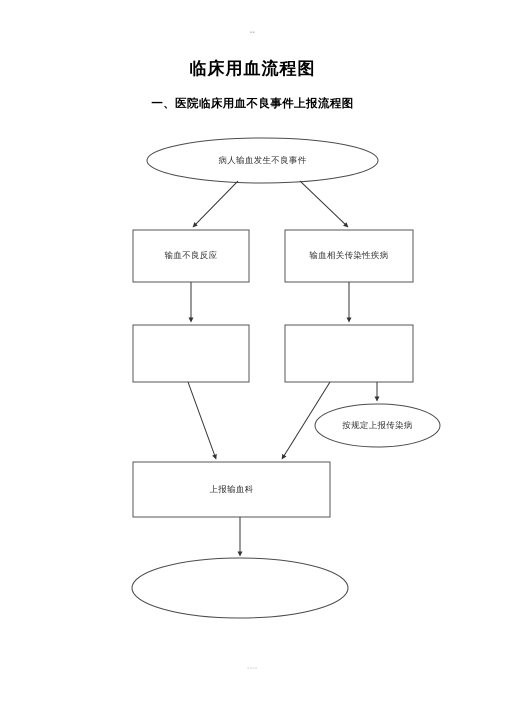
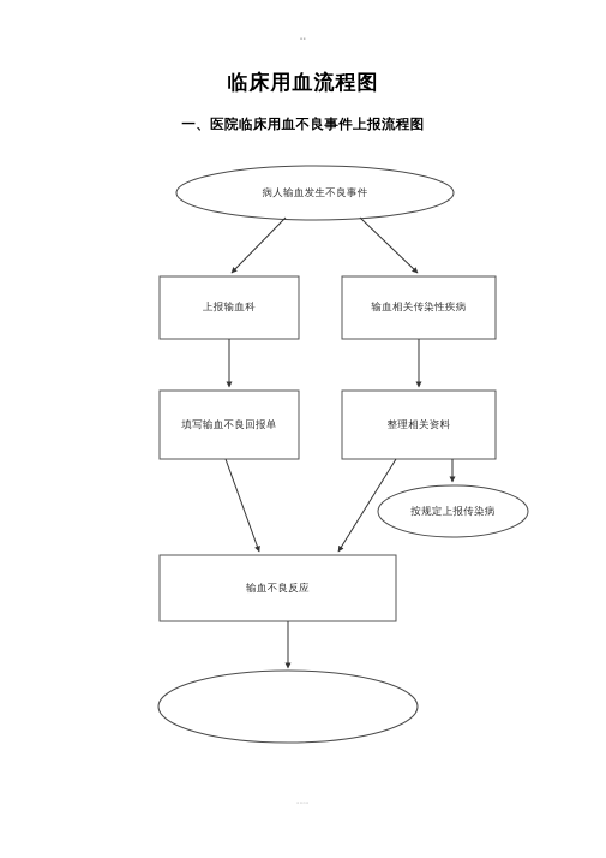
  临床用血流程图
  一、医院临床用血不良事件上报流程图
  病人输血发生不良事件
- 输血不良反应
+ 上报输血科
  输血相关传染性疾病
+ 填写输血不良回报单
+ 整理相关资料
  按规定上报传染病
- 上报输血科
+ 输血不良反应
